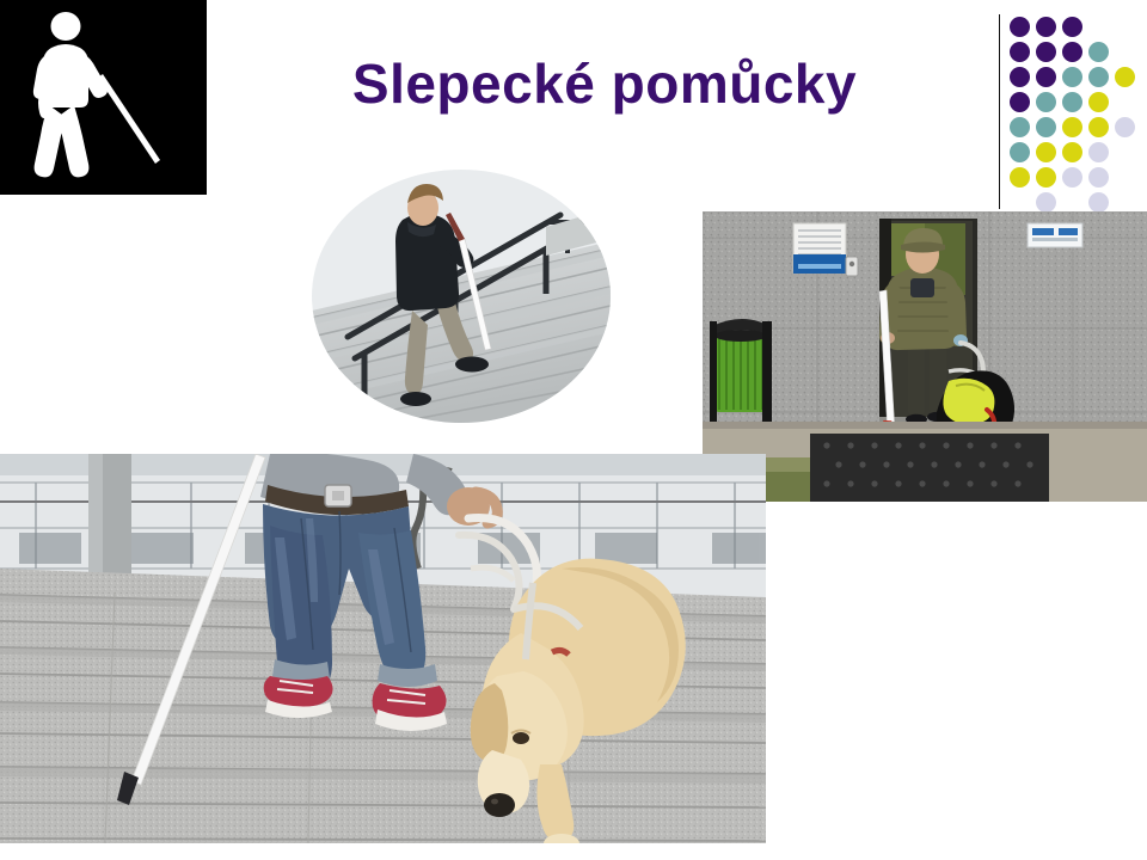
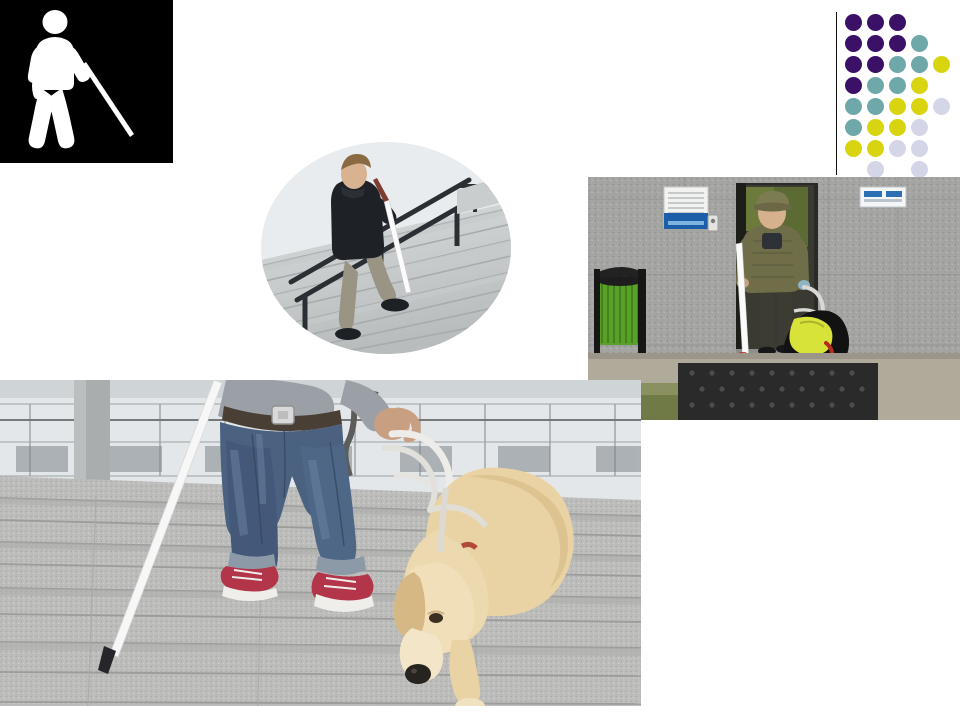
- Slepecké pomůcky
